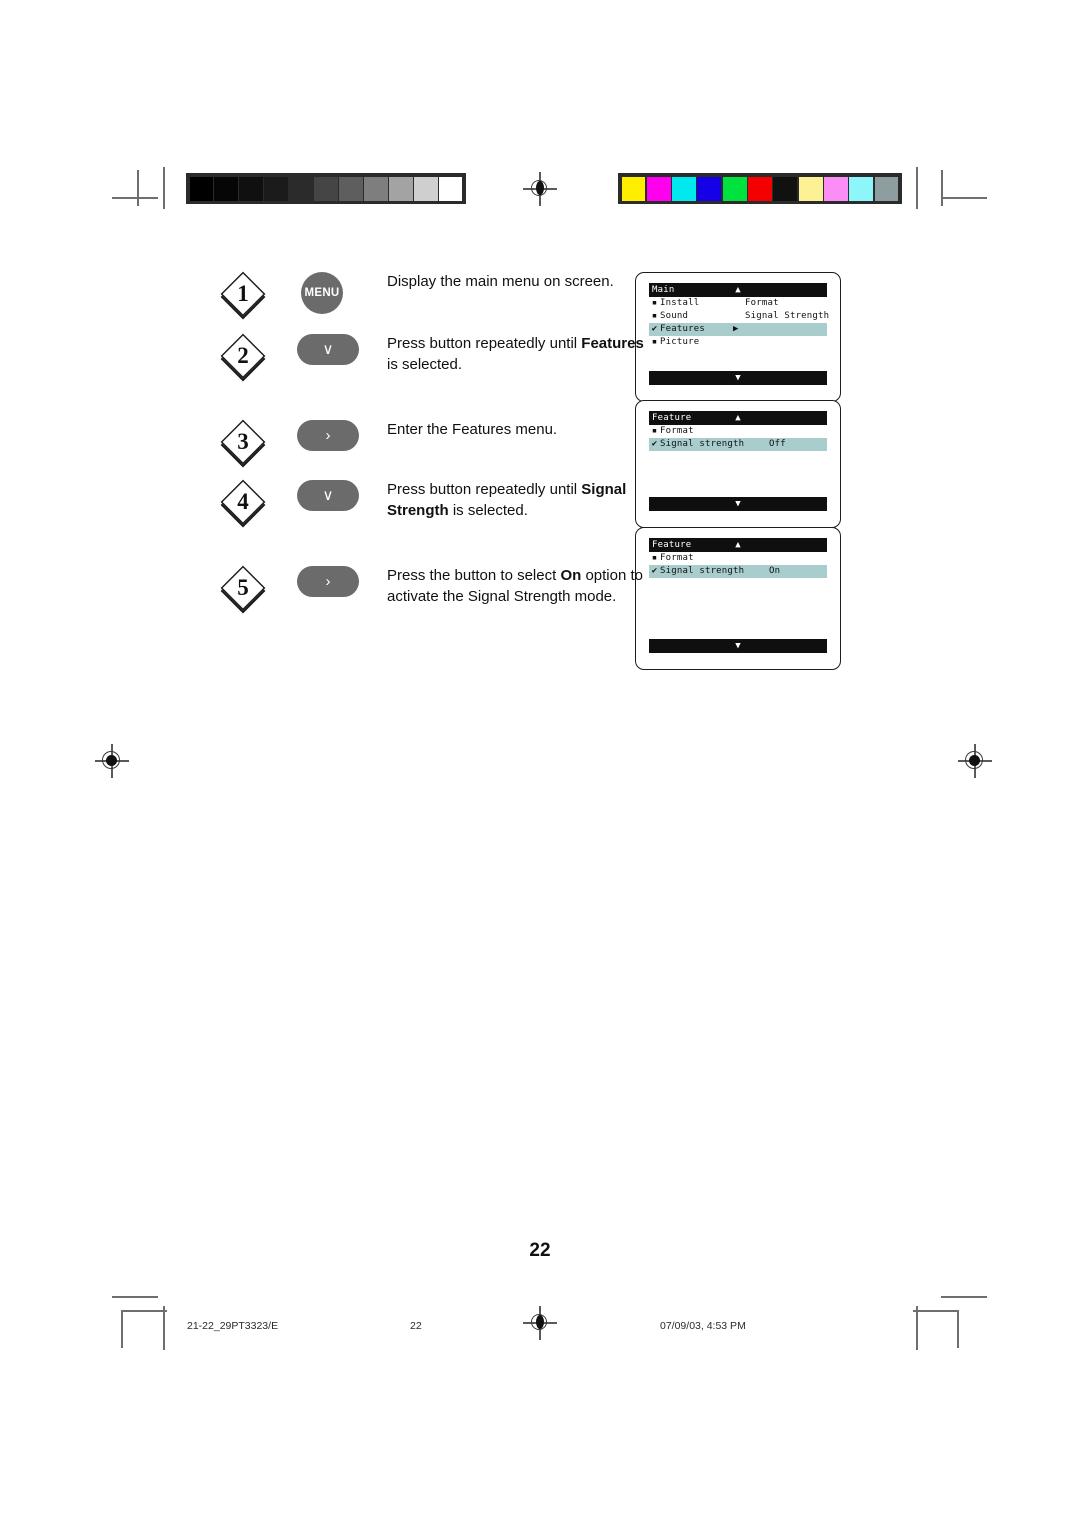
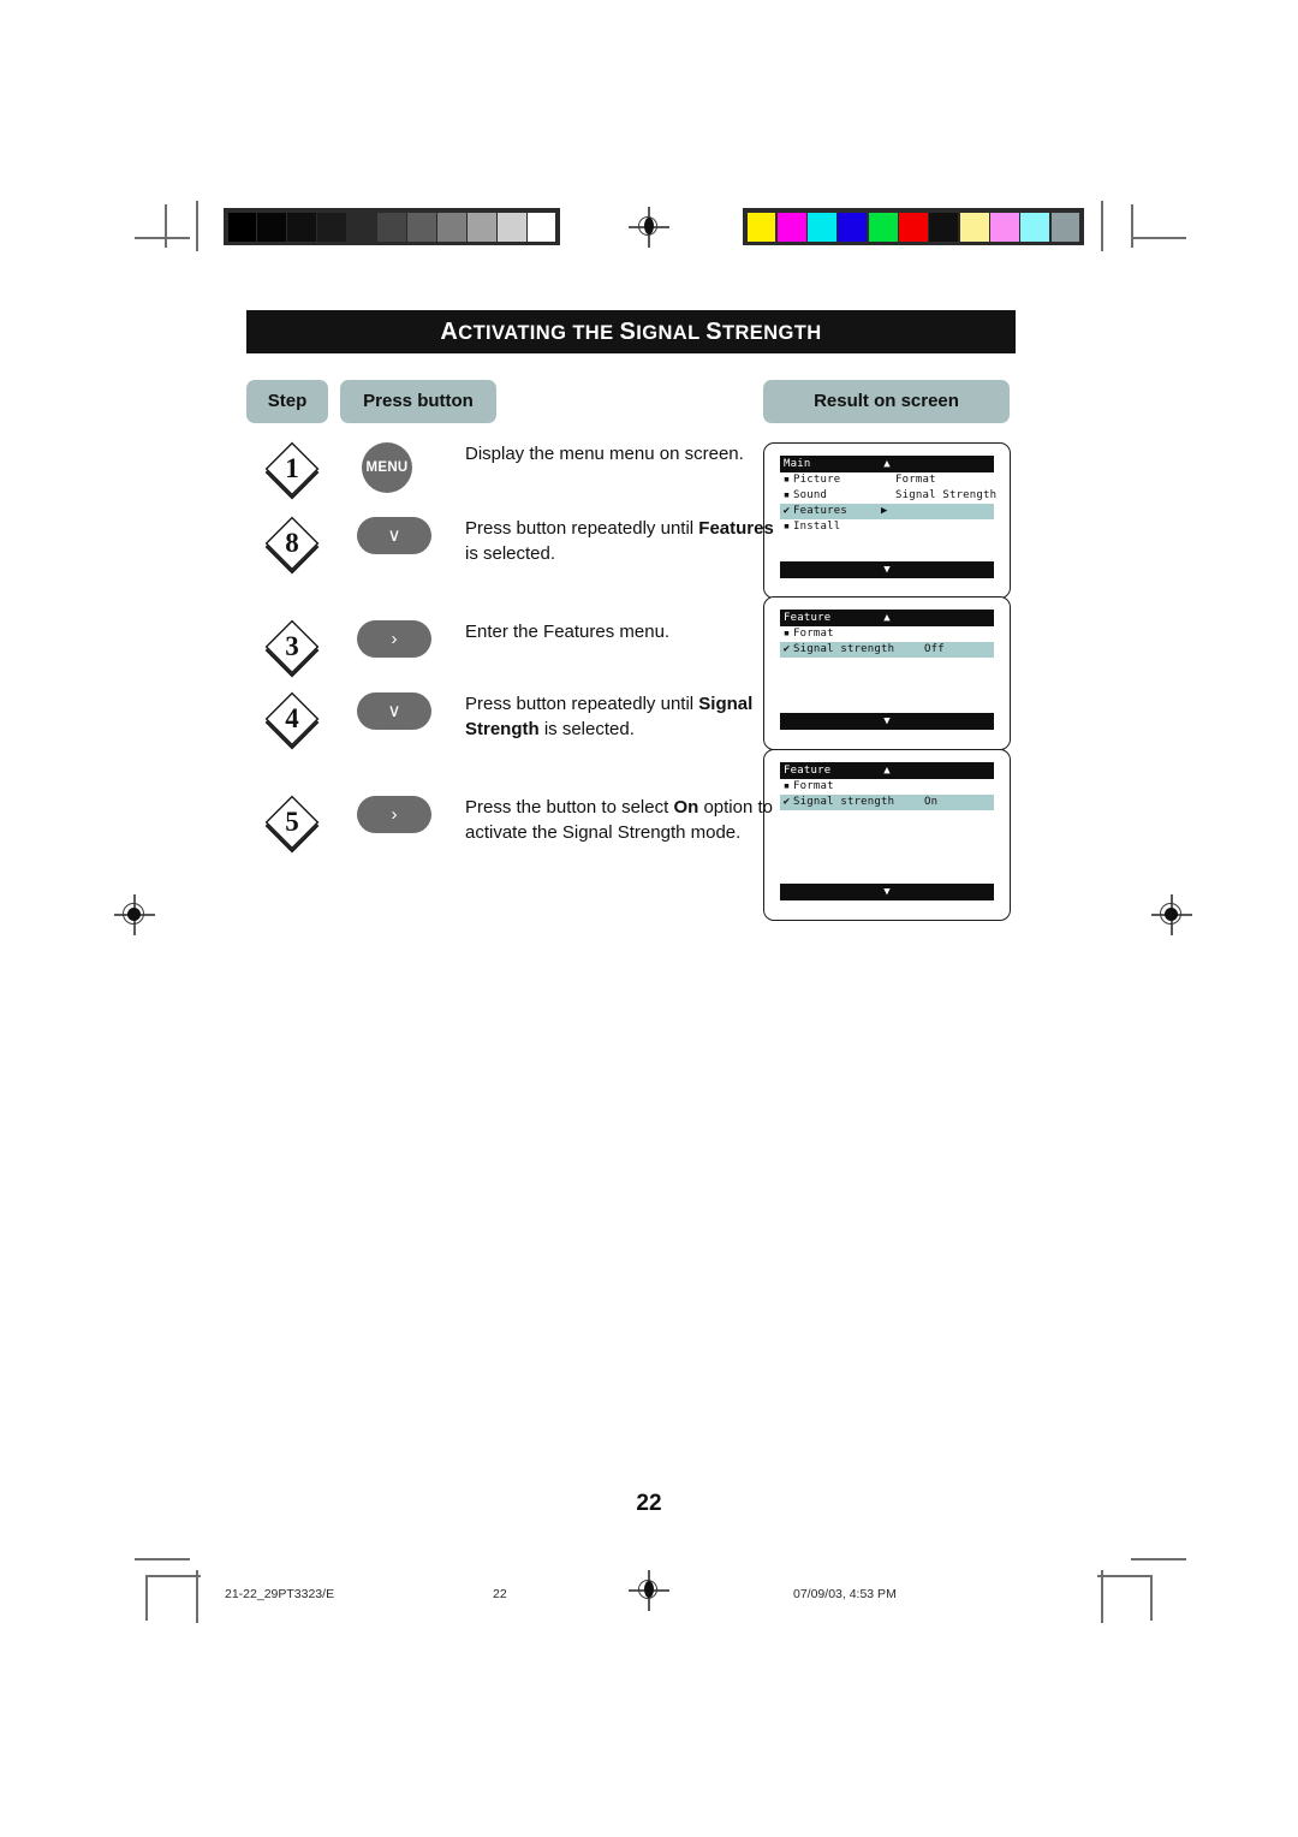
+ ACTIVATING THE SIGNAL STRENGTH
+ Step
+ Press button
+ Result on screen
  Main
  ▲
- ▪ Install
+ ▪ Picture
  Format
  ▪ Sound
  Signal Strength
  ✔ Features
  ▶
- ▪ Picture
+ ▪ Install
  ▼
  Feature
  ▲
  ▪ Format
  ✔ Signal strength
  Off
  ▼
  Feature
  ▲
  ▪ Format
  ✔ Signal strength
  On
  ▼
  1
  MENU
- Display the main menu on screen.
+ Display the menu menu on screen.
- 2
+ 8
  ∨
  Press button repeatedly until Features is selected.
  3
  ›
  Enter the Features menu.
  4
  ∨
  Press button repeatedly until Signal Strength is selected.
  5
  ›
  Press the button to select On option to activate the Signal Strength mode.
  22
  21-22_29PT3323/E
  22
  07/09/03, 4:53 PM
